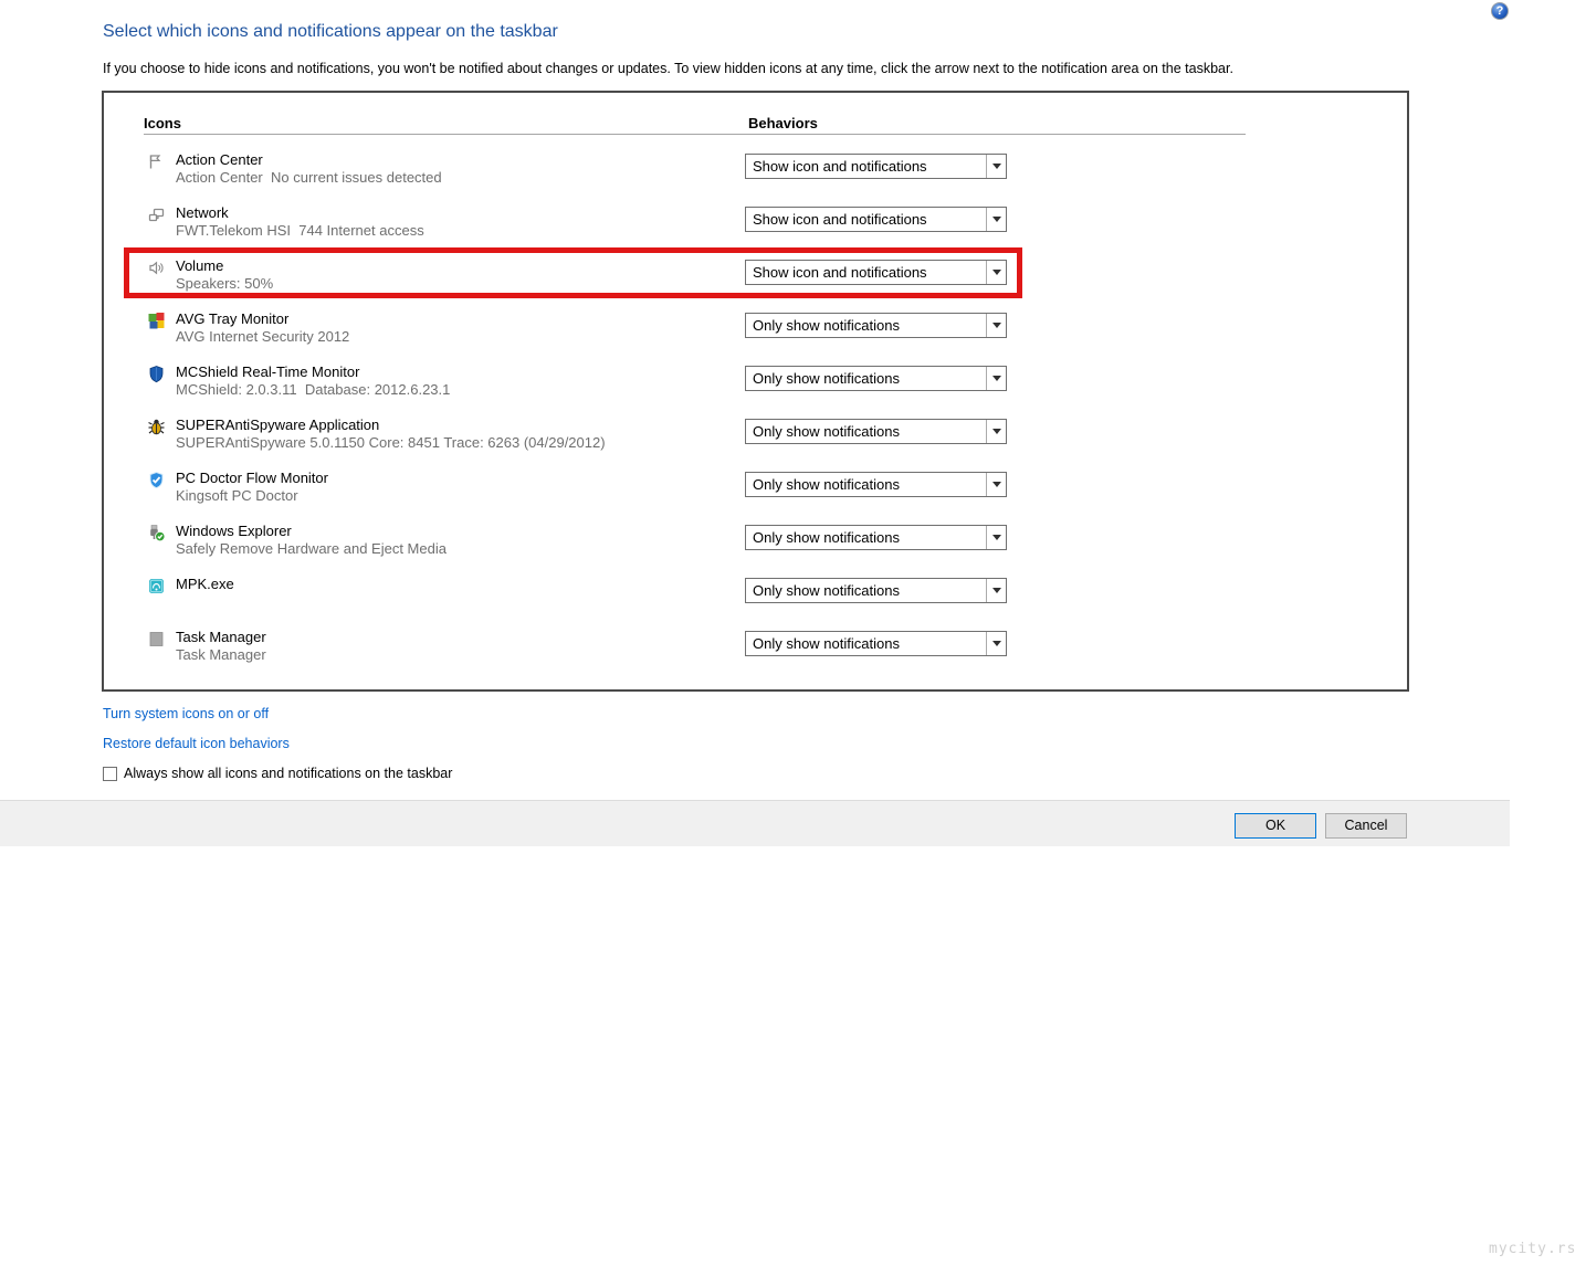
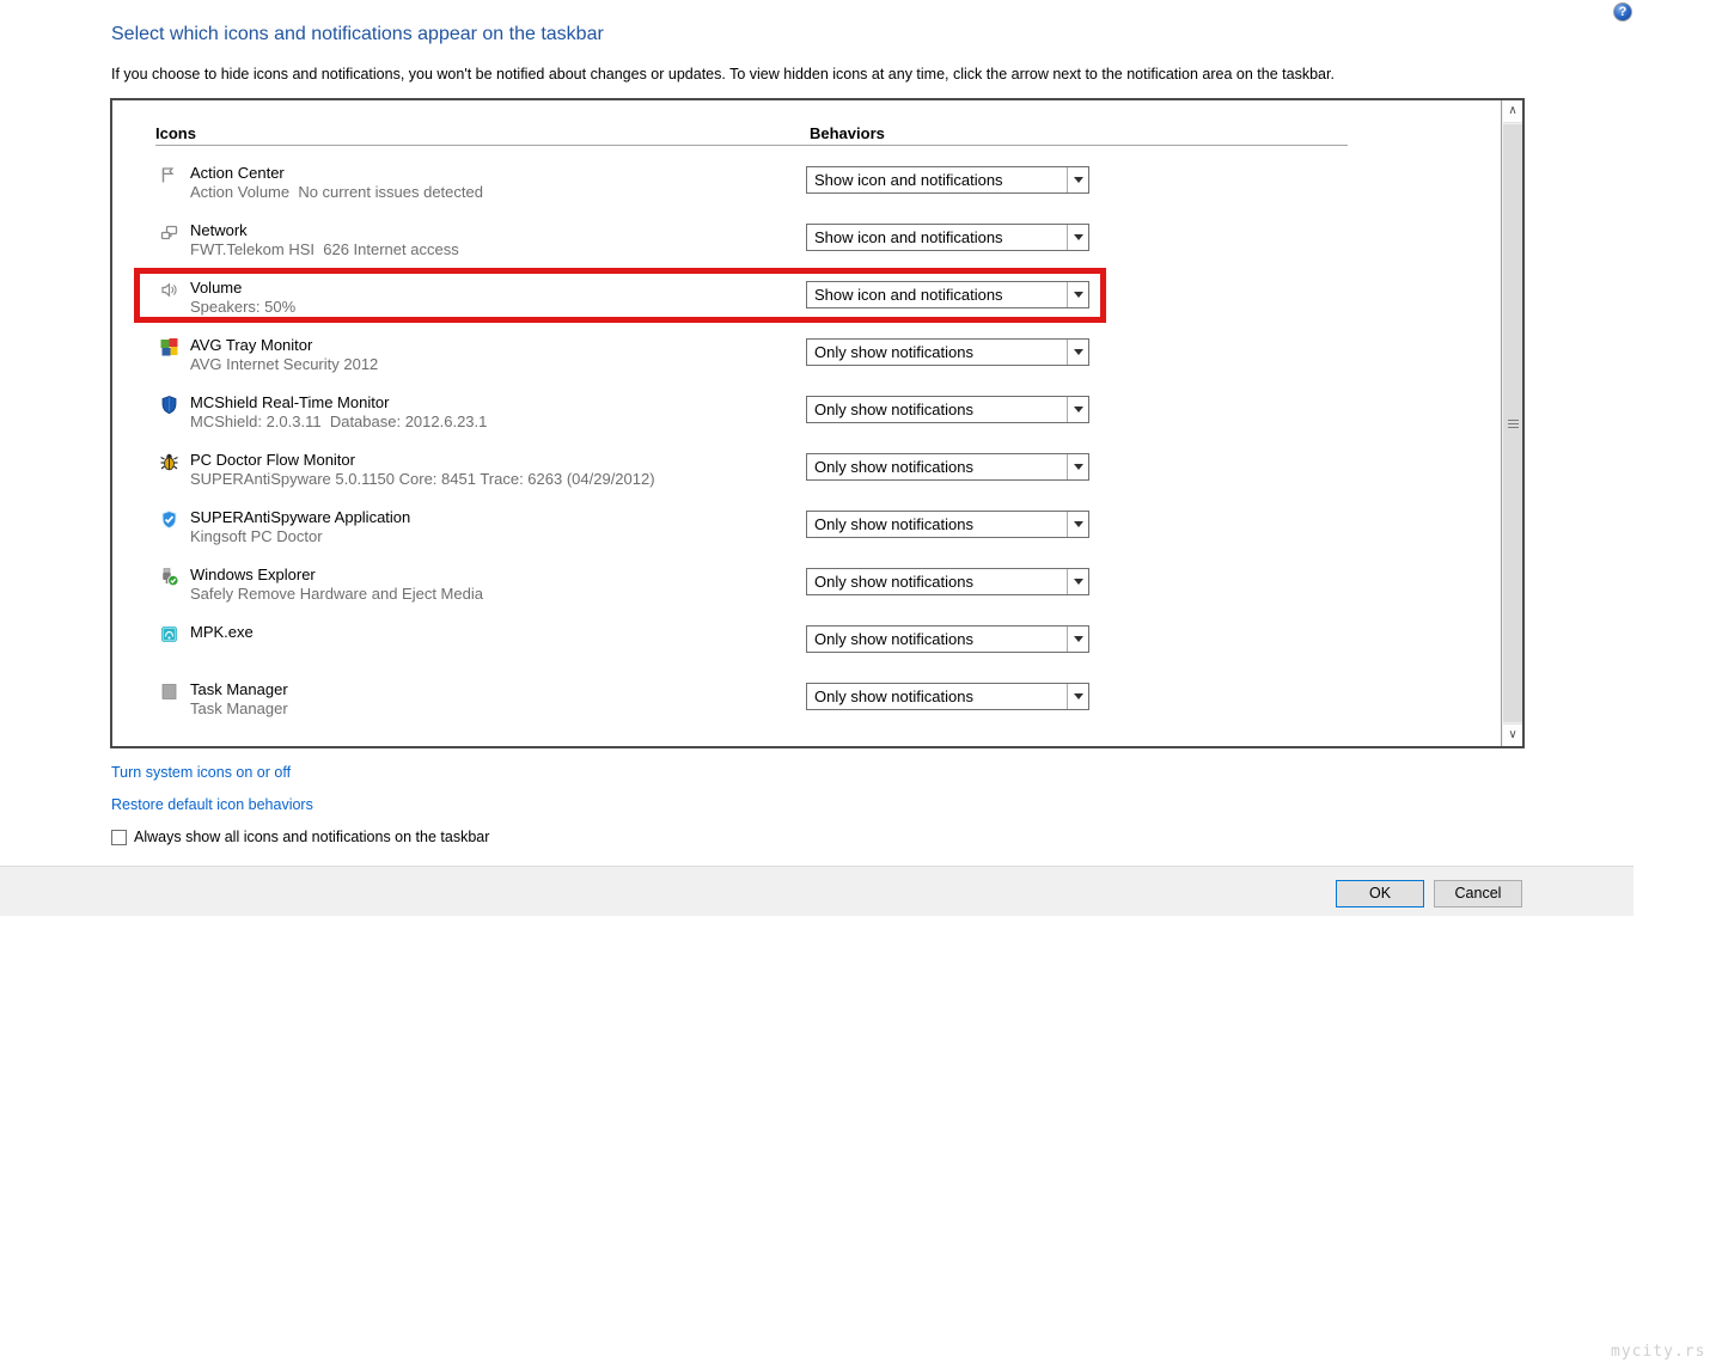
  ?
  Select which icons and notifications appear on the taskbar
  If you choose to hide icons and notifications, you won't be notified about changes or updates. To view hidden icons at any time, click the arrow next to the notification area on the taskbar.
  Icons
  Behaviors
  Action Center
- Action Center No current issues detected
+ Action Volume No current issues detected
  Show icon and notifications
  Network
- FWT.Telekom HSI 744 Internet access
+ FWT.Telekom HSI 626 Internet access
  Show icon and notifications
  Volume
  Speakers: 50%
  Show icon and notifications
  AVG Tray Monitor
  AVG Internet Security 2012
  Only show notifications
  MCShield Real-Time Monitor
  MCShield: 2.0.3.11 Database: 2012.6.23.1
  Only show notifications
- SUPERAntiSpyware Application
+ PC Doctor Flow Monitor
  SUPERAntiSpyware 5.0.1150 Core: 8451 Trace: 6263 (04/29/2012)
  Only show notifications
- PC Doctor Flow Monitor
+ SUPERAntiSpyware Application
  Kingsoft PC Doctor
  Only show notifications
  Windows Explorer
  Safely Remove Hardware and Eject Media
  Only show notifications
  MPK.exe
  Only show notifications
  Task Manager
  Task Manager
  Only show notifications
+ ∧
+ ∨
  Turn system icons on or off
  Restore default icon behaviors
  Always show all icons and notifications on the taskbar
  OK
  Cancel
  mycity.rs
